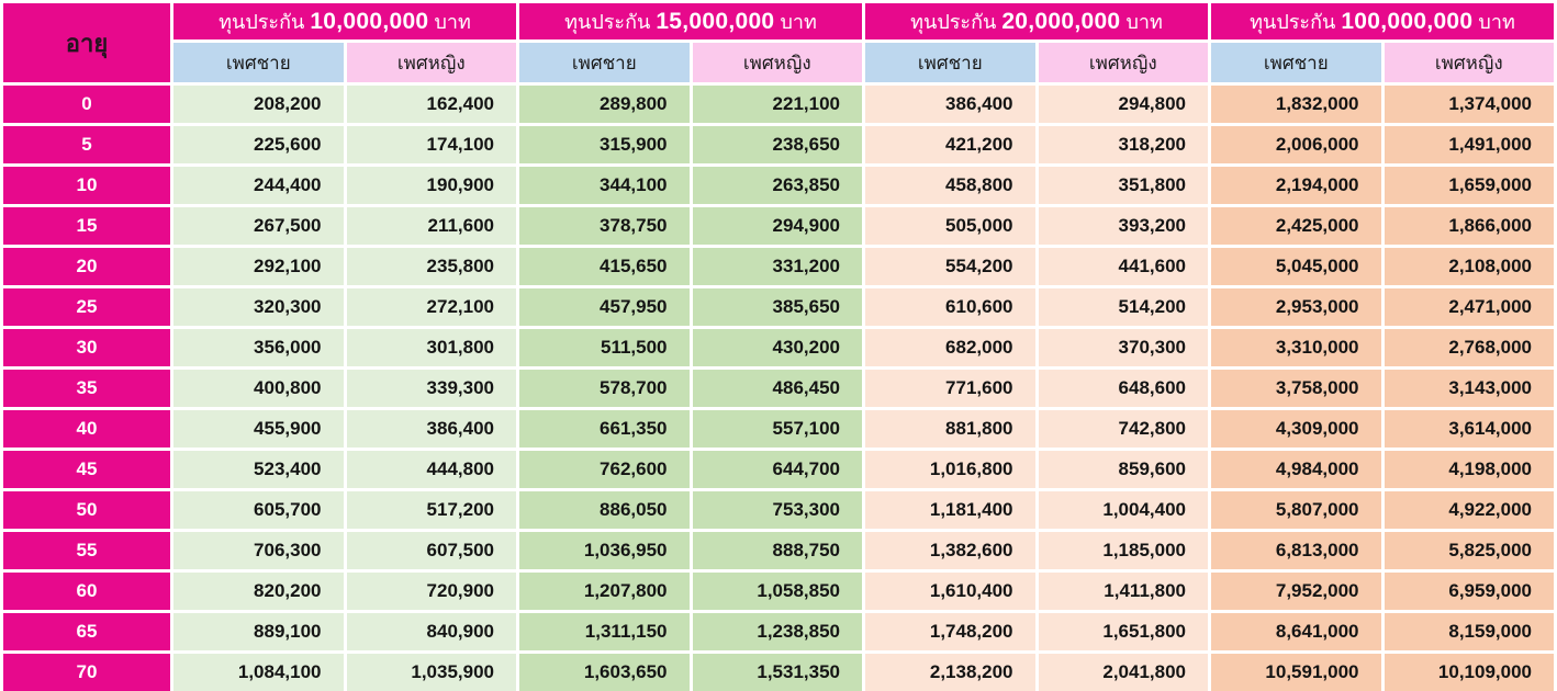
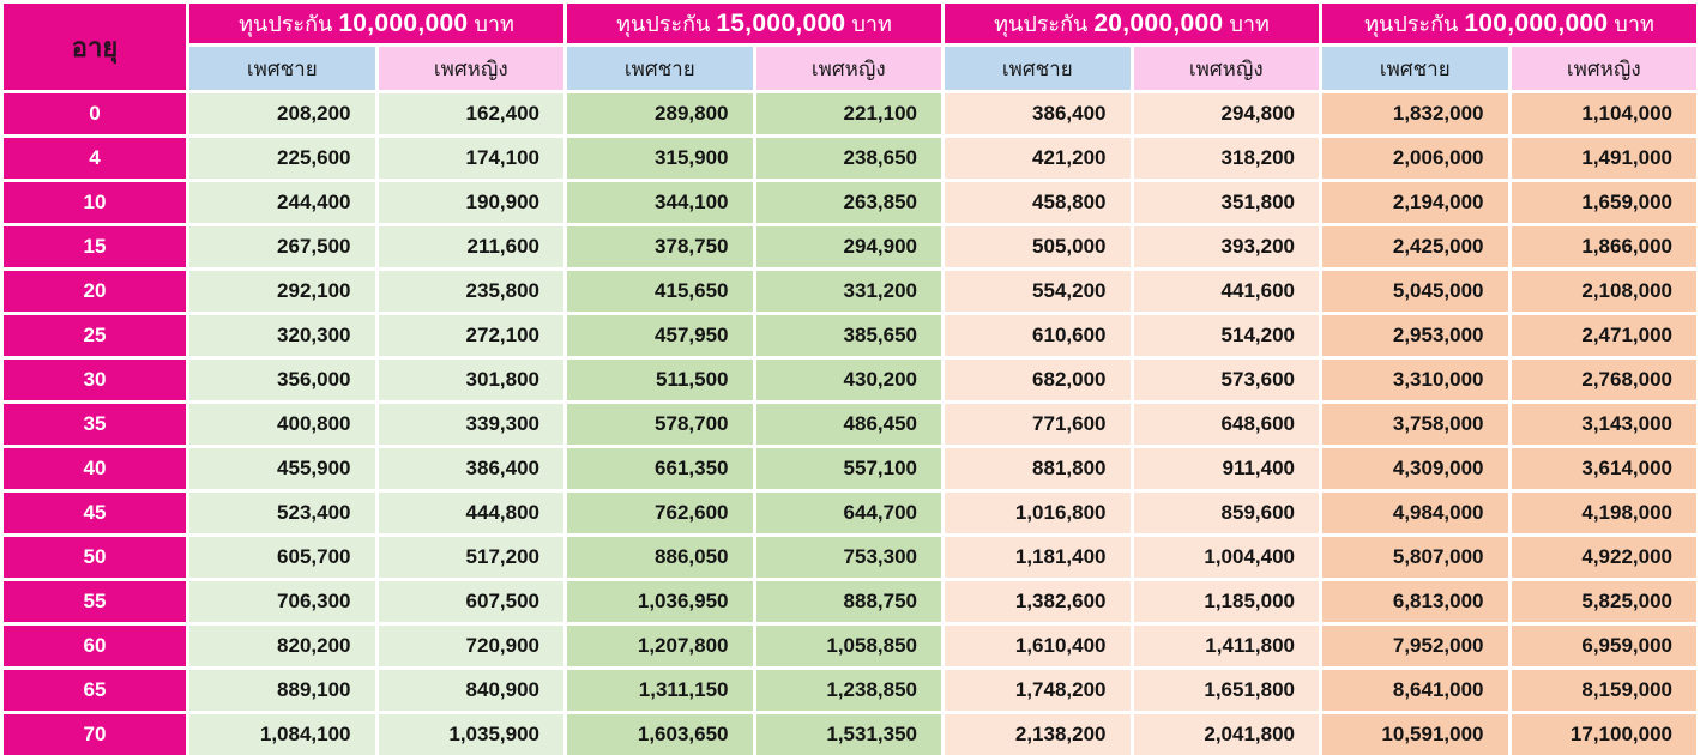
  อายุ	ทุนประกัน 10,000,000 บาท	ทุนประกัน 15,000,000 บาท	ทุนประกัน 20,000,000 บาท	ทุนประกัน 100,000,000 บาท
  เพศชาย	เพศหญิง	เพศชาย	เพศหญิง	เพศชาย	เพศหญิง	เพศชาย	เพศหญิง
- 0	208,200	162,400	289,800	221,100	386,400	294,800	1,832,000	1,374,000
+ 0	208,200	162,400	289,800	221,100	386,400	294,800	1,832,000	1,104,000
- 5	225,600	174,100	315,900	238,650	421,200	318,200	2,006,000	1,491,000
+ 4	225,600	174,100	315,900	238,650	421,200	318,200	2,006,000	1,491,000
  10	244,400	190,900	344,100	263,850	458,800	351,800	2,194,000	1,659,000
  15	267,500	211,600	378,750	294,900	505,000	393,200	2,425,000	1,866,000
  20	292,100	235,800	415,650	331,200	554,200	441,600	5,045,000	2,108,000
  25	320,300	272,100	457,950	385,650	610,600	514,200	2,953,000	2,471,000
- 30	356,000	301,800	511,500	430,200	682,000	370,300	3,310,000	2,768,000
+ 30	356,000	301,800	511,500	430,200	682,000	573,600	3,310,000	2,768,000
  35	400,800	339,300	578,700	486,450	771,600	648,600	3,758,000	3,143,000
- 40	455,900	386,400	661,350	557,100	881,800	742,800	4,309,000	3,614,000
+ 40	455,900	386,400	661,350	557,100	881,800	911,400	4,309,000	3,614,000
  45	523,400	444,800	762,600	644,700	1,016,800	859,600	4,984,000	4,198,000
  50	605,700	517,200	886,050	753,300	1,181,400	1,004,400	5,807,000	4,922,000
  55	706,300	607,500	1,036,950	888,750	1,382,600	1,185,000	6,813,000	5,825,000
  60	820,200	720,900	1,207,800	1,058,850	1,610,400	1,411,800	7,952,000	6,959,000
  65	889,100	840,900	1,311,150	1,238,850	1,748,200	1,651,800	8,641,000	8,159,000
- 70	1,084,100	1,035,900	1,603,650	1,531,350	2,138,200	2,041,800	10,591,000	10,109,000
+ 70	1,084,100	1,035,900	1,603,650	1,531,350	2,138,200	2,041,800	10,591,000	17,100,000
